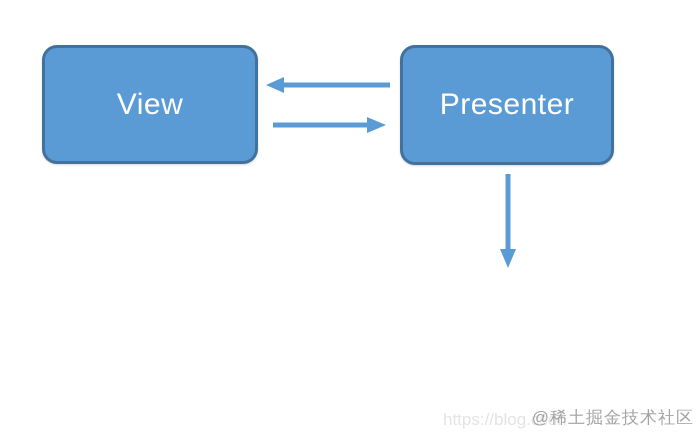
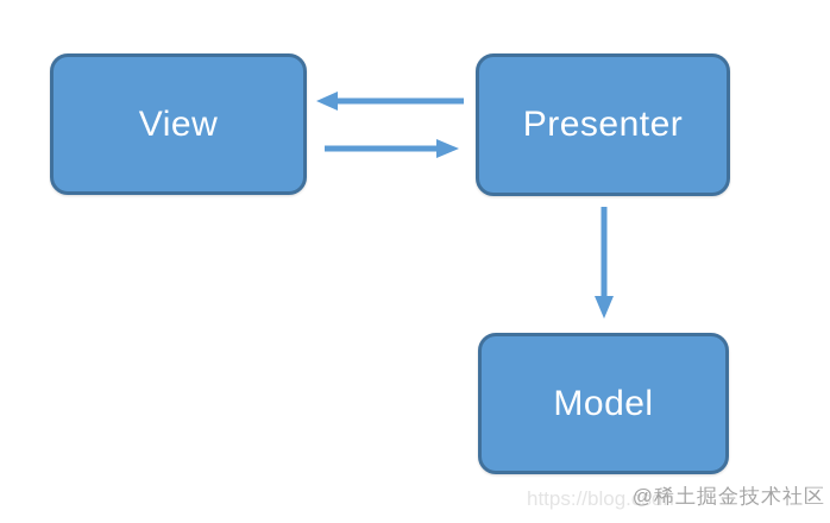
  View
  Presenter
+ Model
  https://blog.csdn
  @稀土掘金技术社区
